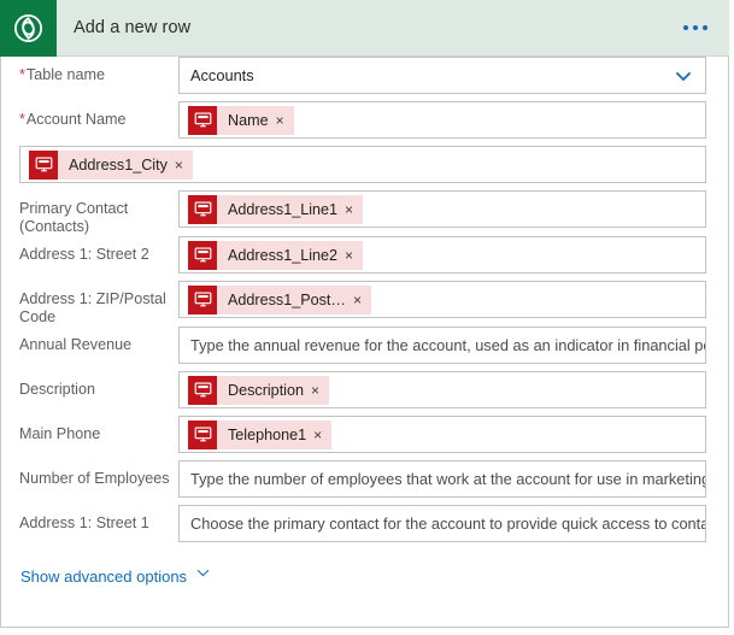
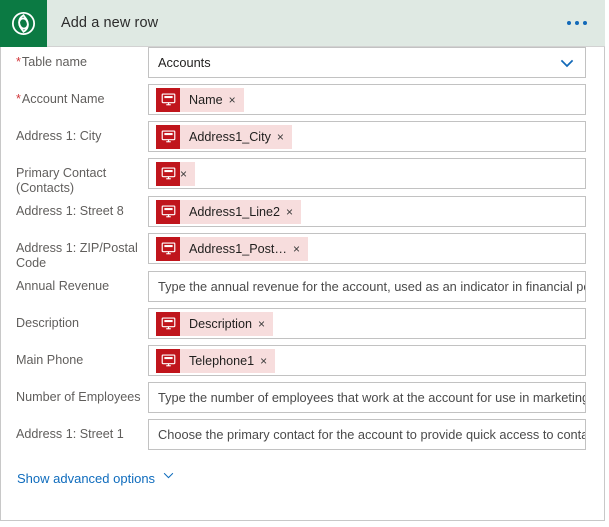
  Add a new row
  *Table name
  Accounts
  *Account Name
  Name
  ×
+ Address 1: City
  Address1_City
  ×
  Primary Contact (Contacts)
- Address1_Line1
  ×
- Address 1: Street 2
+ Address 1: Street 8
  Address1_Line2
  ×
  Address 1: ZIP/Postal Code
  Address1_Post…
  ×
  Annual Revenue
  Type the annual revenue for the account, used as an indicator in financial p
  Description
  Description
  ×
  Main Phone
  Telephone1
  ×
  Number of Employees
  Type the number of employees that work at the account for use in marketin
  Address 1: Street 1
  Choose the primary contact for the account to provide quick access to conta
  Show advanced options
